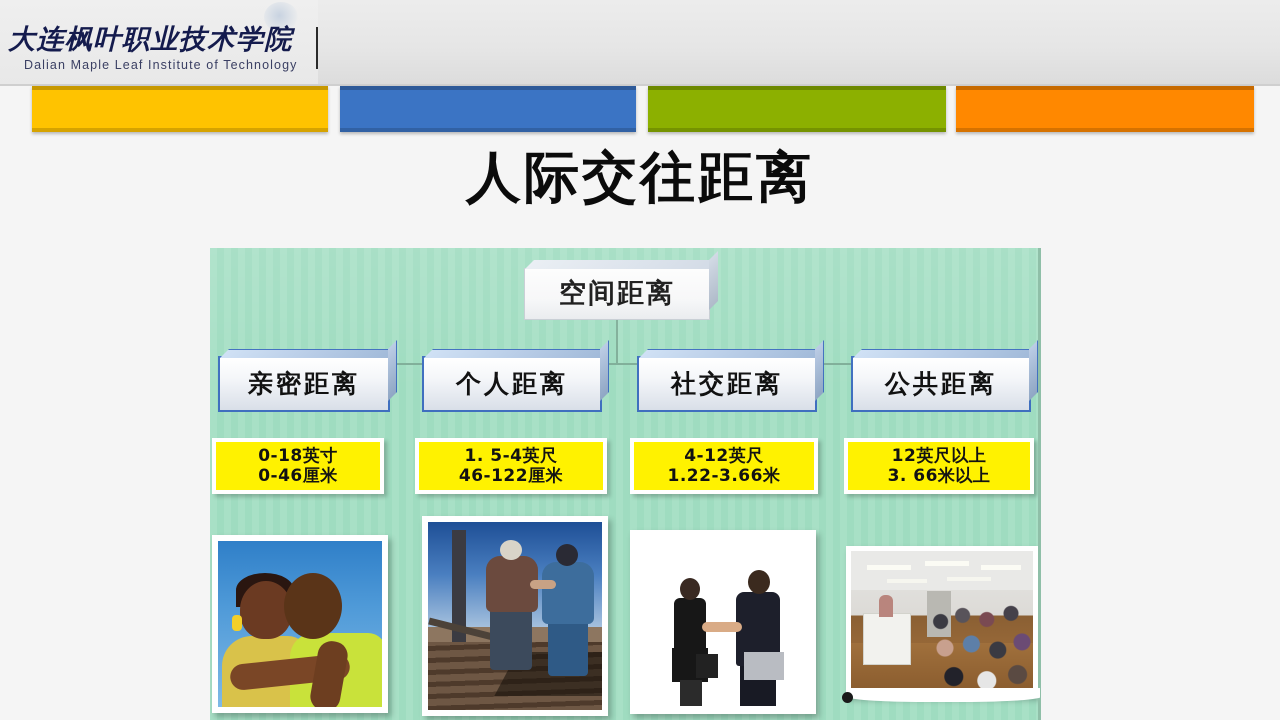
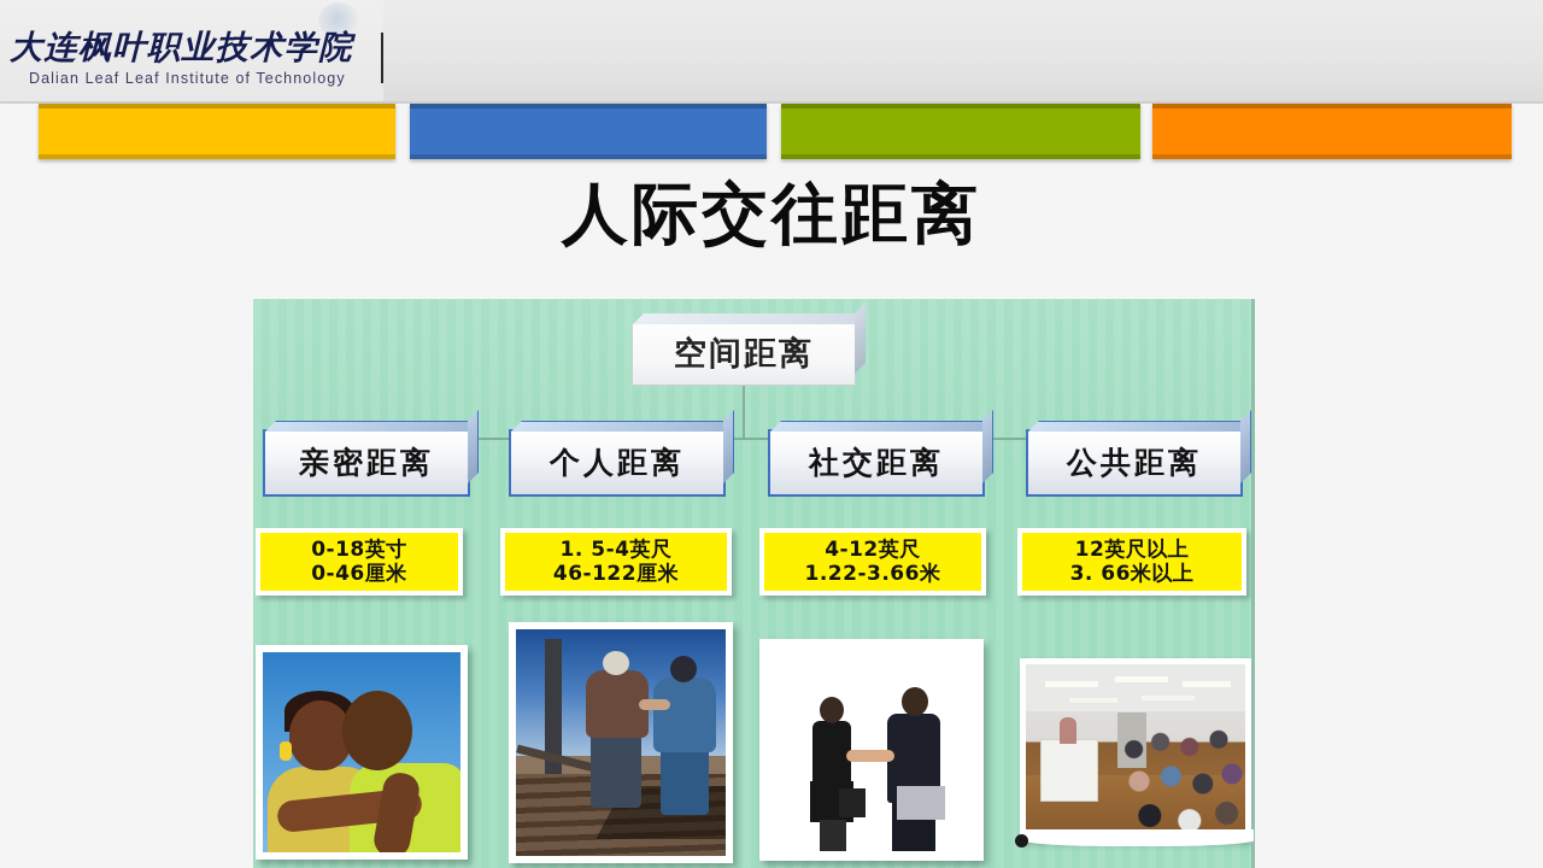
  大连枫叶职业技术学院
- Dalian Maple Leaf Institute of Technology
+ Dalian Leaf Leaf Institute of Technology
  人际交往距离
